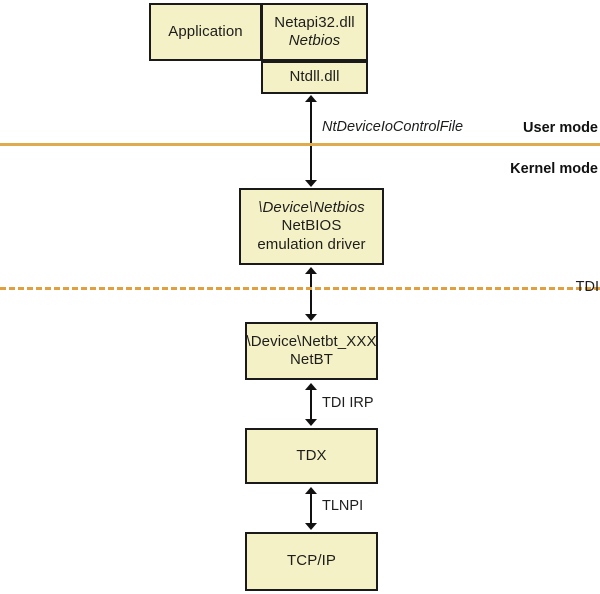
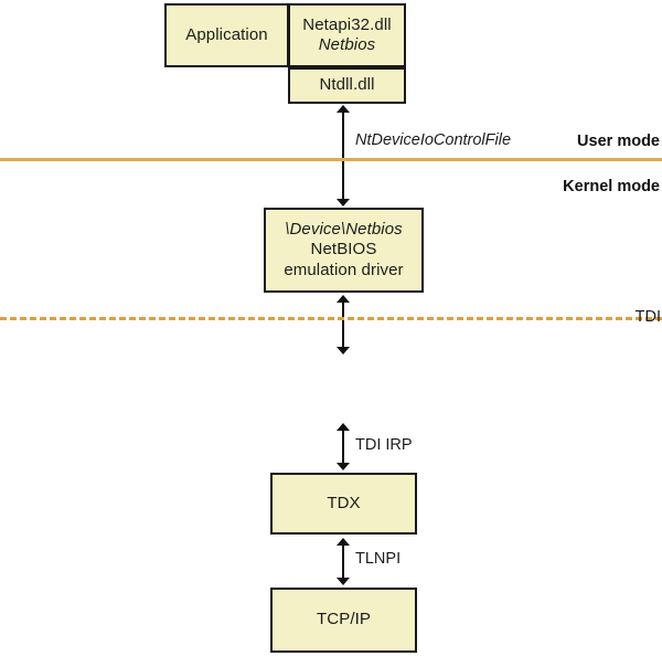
  Application
  Netapi32.dll
  Netbios
  Ntdll.dll
  NtDeviceIoControlFile
  User mode
  Kernel mode
  \Device\Netbios
  NetBIOS
  emulation driver
  TDI
- \Device\Netbt_XXX
- NetBT
  TDI IRP
  TDX
  TLNPI
  TCP/IP
